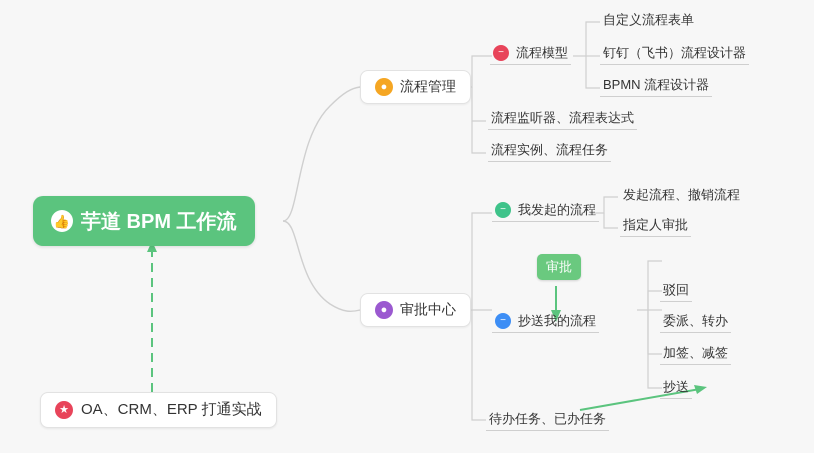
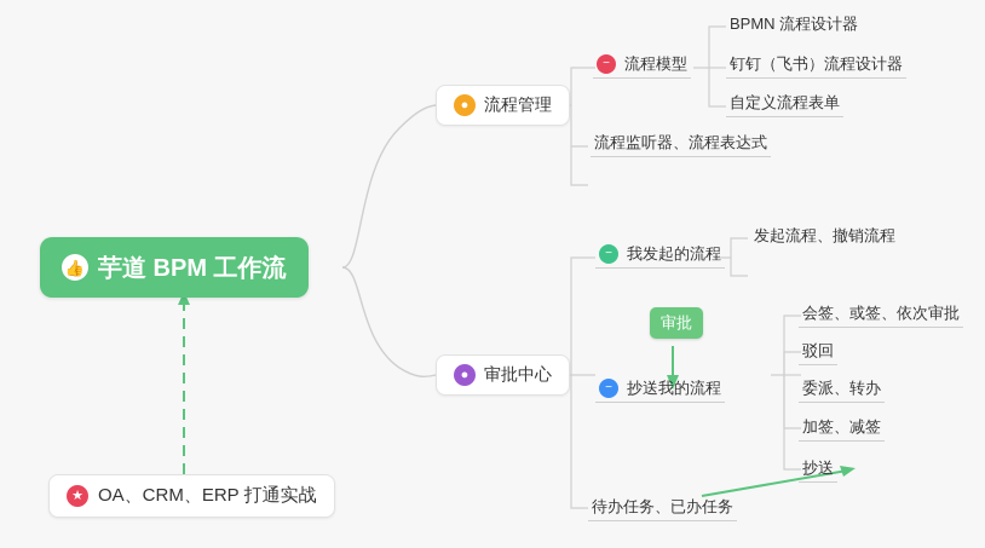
  👍
  芋道 BPM 工作流
  ●
  流程管理
  −
  流程模型
- 自定义流程表单
+ BPMN 流程设计器
  钉钉（飞书）流程设计器
- BPMN 流程设计器
+ 自定义流程表单
  流程监听器、流程表达式
- 流程实例、流程任务
  ●
  审批中心
  −
  我发起的流程
  发起流程、撤销流程
- 指定人审批
  审批
  −
  抄送我的流程
+ 会签、或签、依次审批
  驳回
  委派、转办
  加签、减签
  抄送
  待办任务、已办任务
  ★
  OA、CRM、ERP 打通实战
